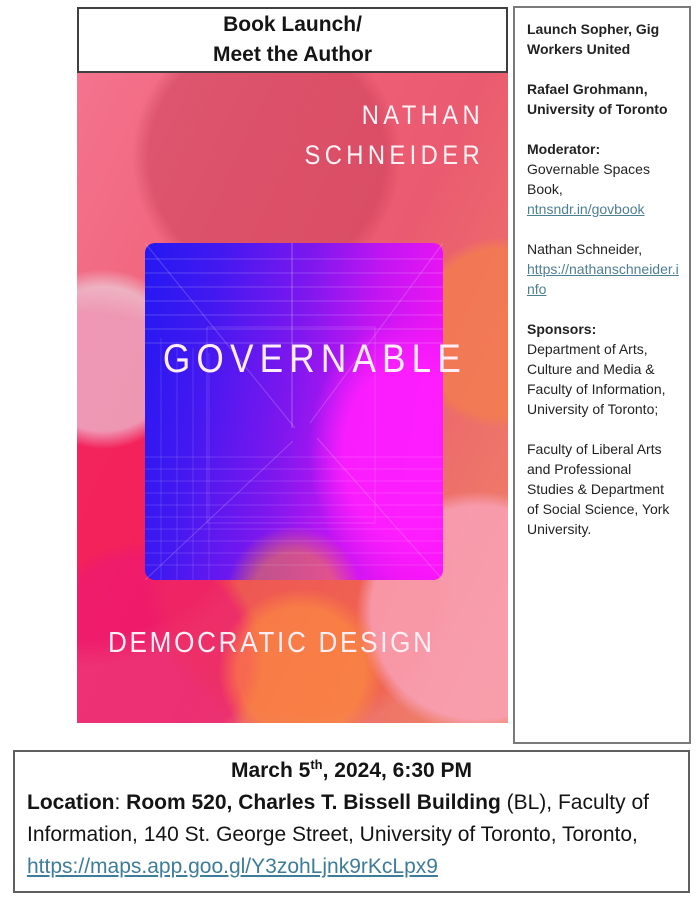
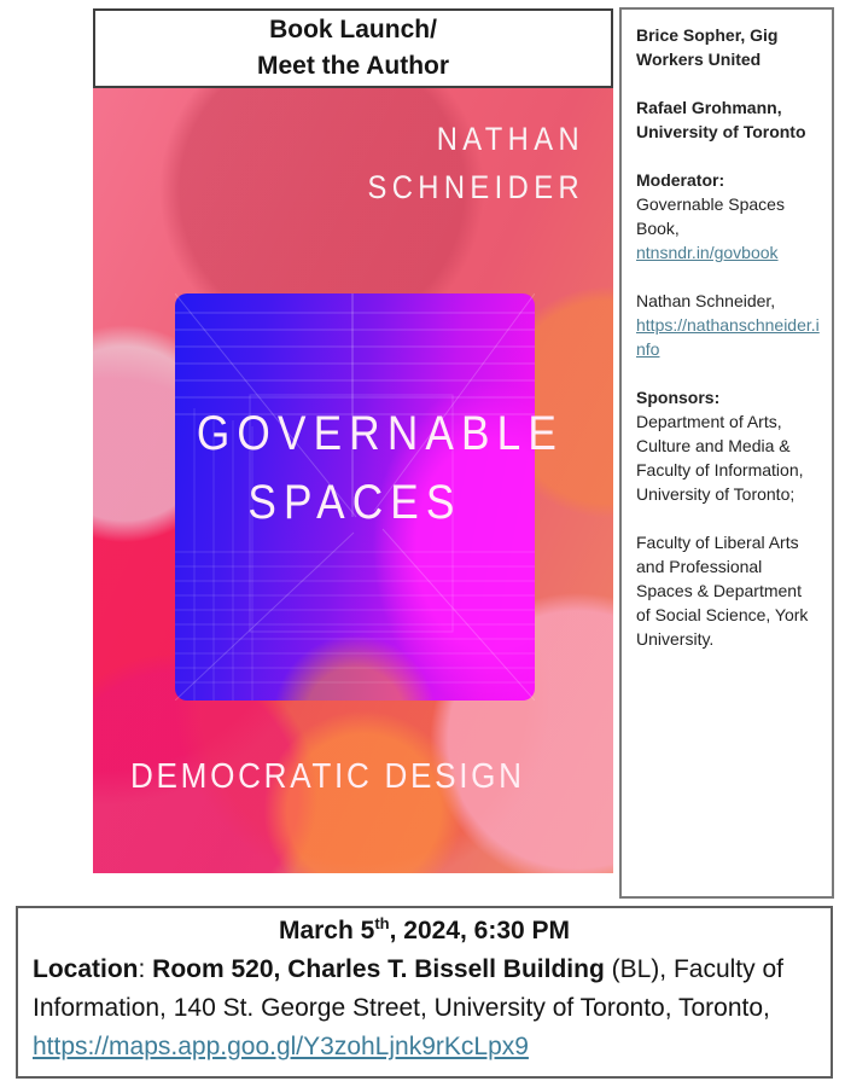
  Book Launch/
  Meet the Author
  NATHAN
  SCHNEIDER
  GOVERNABLE
+ SPACES
  DEMOCRATIC DESIGN
- Launch Sopher, Gig Workers United
+ Brice Sopher, Gig Workers United
  Rafael Grohmann, University of Toronto
  Moderator:
  Governable Spaces Book,
  ntnsndr.in/govbook
  Nathan Schneider,
  https://nathanschneider.info
  Sponsors:
  Department of Arts, Culture and Media & Faculty of Information, University of Toronto;
- Faculty of Liberal Arts and Professional Studies & Department of Social Science, York University.
+ Faculty of Liberal Arts and Professional Spaces & Department of Social Science, York University.
  March 5th, 2024, 6:30 PM
  Location: Room 520, Charles T. Bissell Building (BL), Faculty of Information, 140 St. George Street, University of Toronto, Toronto, https://maps.app.goo.gl/Y3zohLjnk9rKcLpx9
